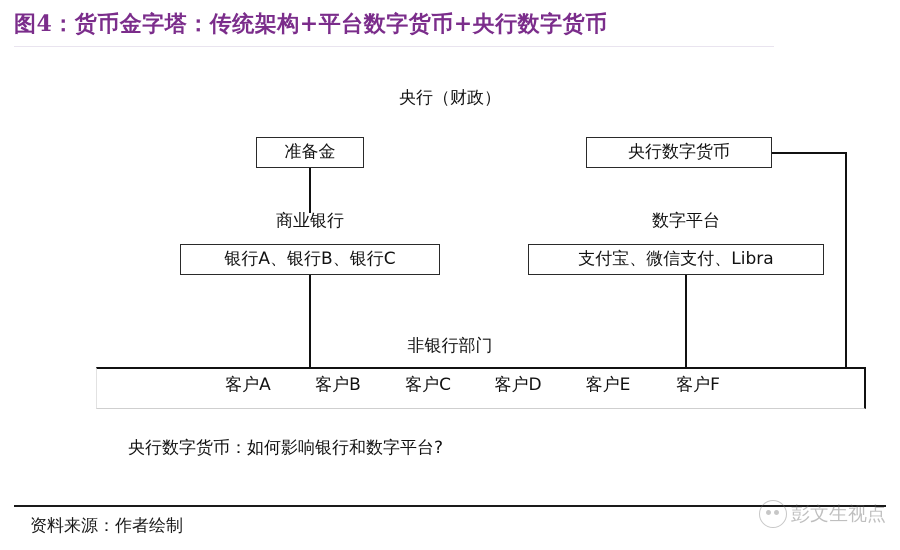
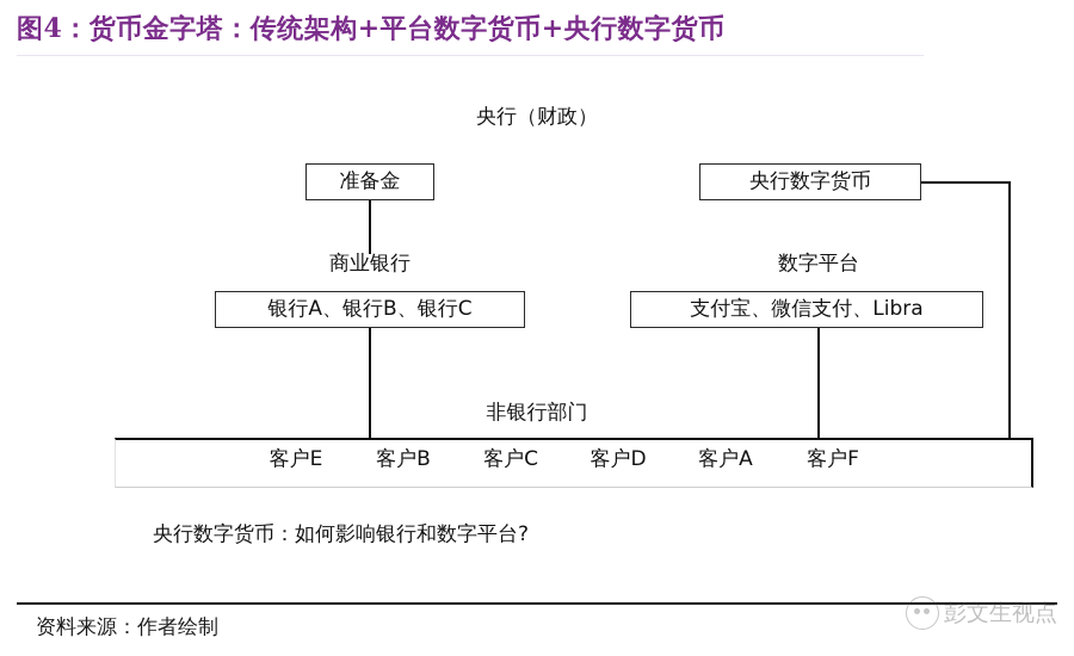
  图4：货币金字塔：传统架构+平台数字货币+央行数字货币
  央行（财政）
  准备金
  央行数字货币
  商业银行
  数字平台
  银行A、银行B、银行C
  支付宝、微信支付、Libra
  非银行部门
- 客户A
+ 客户E
  客户B
  客户C
  客户D
- 客户E
+ 客户A
  客户F
  央行数字货币：如何影响银行和数字平台?
  资料来源：作者绘制
  彭文生视点
